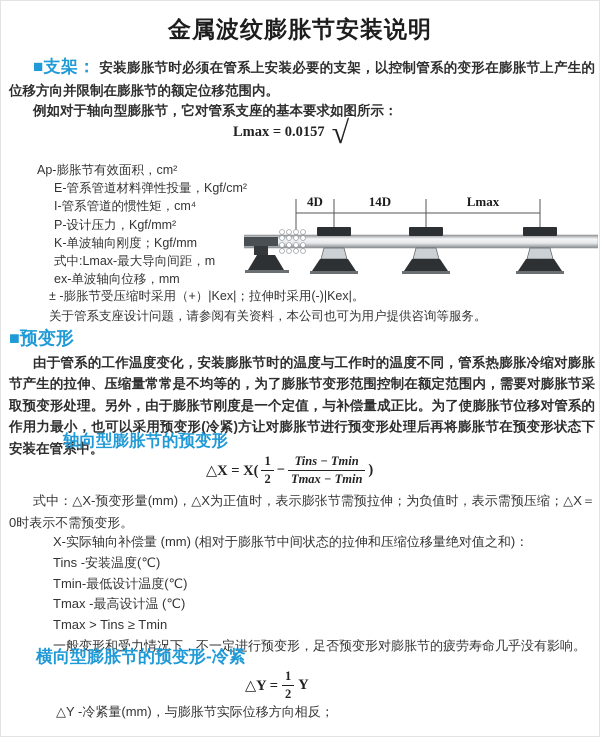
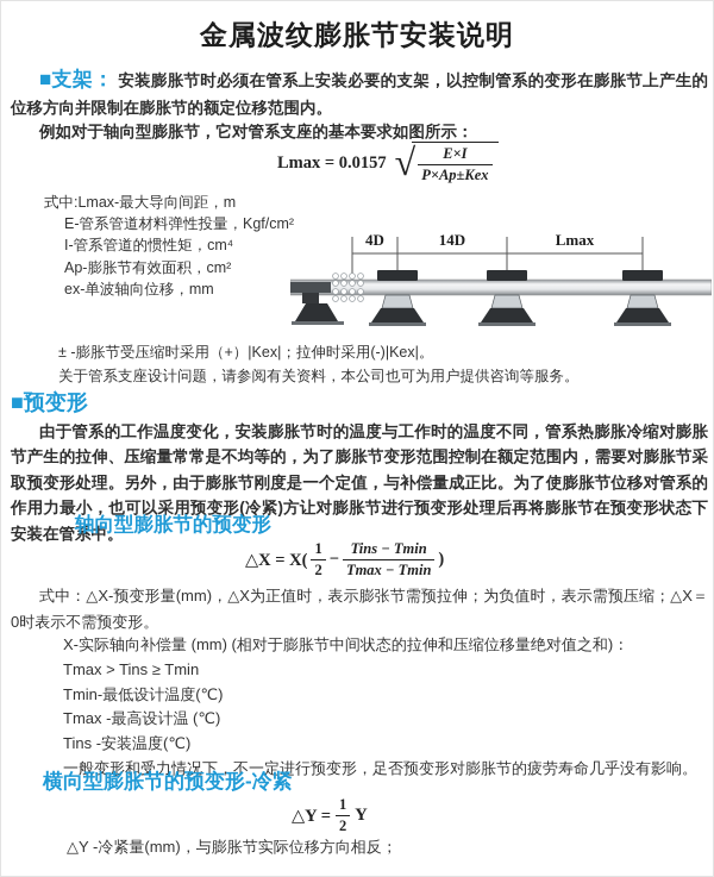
  金属波纹膨胀节安装说明
  ■支架： 安装膨胀节时必须在管系上安装必要的支架，以控制管系的变形在膨胀节上产生的位移方向并限制在膨胀节的额定位移范围内。
  例如对于轴向型膨胀节，它对管系支座的基本要求如图所示：
  Lmax = 0.0157
  √
+ E×I
+ P×Ap±Kex
- Ap-膨胀节有效面积，cm²
+ 式中:Lmax-最大导向间距，m
  E-管系管道材料弹性投量，Kgf/cm²
  I-管系管道的惯性矩，cm⁴
- P-设计压力，Kgf/mm²
- K-单波轴向刚度；Kgf/mm
- 式中:Lmax-最大导向间距，m
+ Ap-膨胀节有效面积，cm²
  ex-单波轴向位移，mm
  ± -膨胀节受压缩时采用（+）|Kex|；拉伸时采用(-)|Kex|。
  关于管系支座设计问题，请参阅有关资料，本公司也可为用户提供咨询等服务。
  4D
  14D
  Lmax
  ■预变形
  由于管系的工作温度变化，安装膨胀节时的温度与工作时的温度不同，管系热膨胀冷缩对膨胀节产生的拉伸、压缩量常常是不均等的，为了膨胀节变形范围控制在额定范围内，需要对膨胀节采取预变形处理。另外，由于膨胀节刚度是一个定值，与补偿量成正比。为了使膨胀节位移对管系的作用力最小，也可以采用预变形(冷紧)方让对膨胀节进行预变形处理后再将膨胀节在预变形状态下安装在管系中。
  轴向型膨胀节的预变形
  △X = X(
  1
  2
  −
  Tins − Tmin
  Tmax − Tmin
  )
  式中：△X-预变形量(mm)，△X为正值时，表示膨张节需预拉伸；为负值时，表示需预压缩；△X＝0时表示不需预变形。
  X-实际轴向补偿量 (mm) (相对于膨胀节中间状态的拉伸和压缩位移量绝对值之和)：
- Tins -安装温度(℃)
+ Tmax > Tins ≥ Tmin
  Tmin-最低设计温度(℃)
  Tmax -最高设计温 (℃)
- Tmax > Tins ≥ Tmin
+ Tins -安装温度(℃)
  一般变形和受力情况下，不一定进行预变形，足否预变形对膨胀节的疲劳寿命几乎没有影响。
  横向型膨胀节的预变形-冷紧
  △Y =
  1
  2
  Y
  △Y -冷紧量(mm)，与膨胀节实际位移方向相反；
